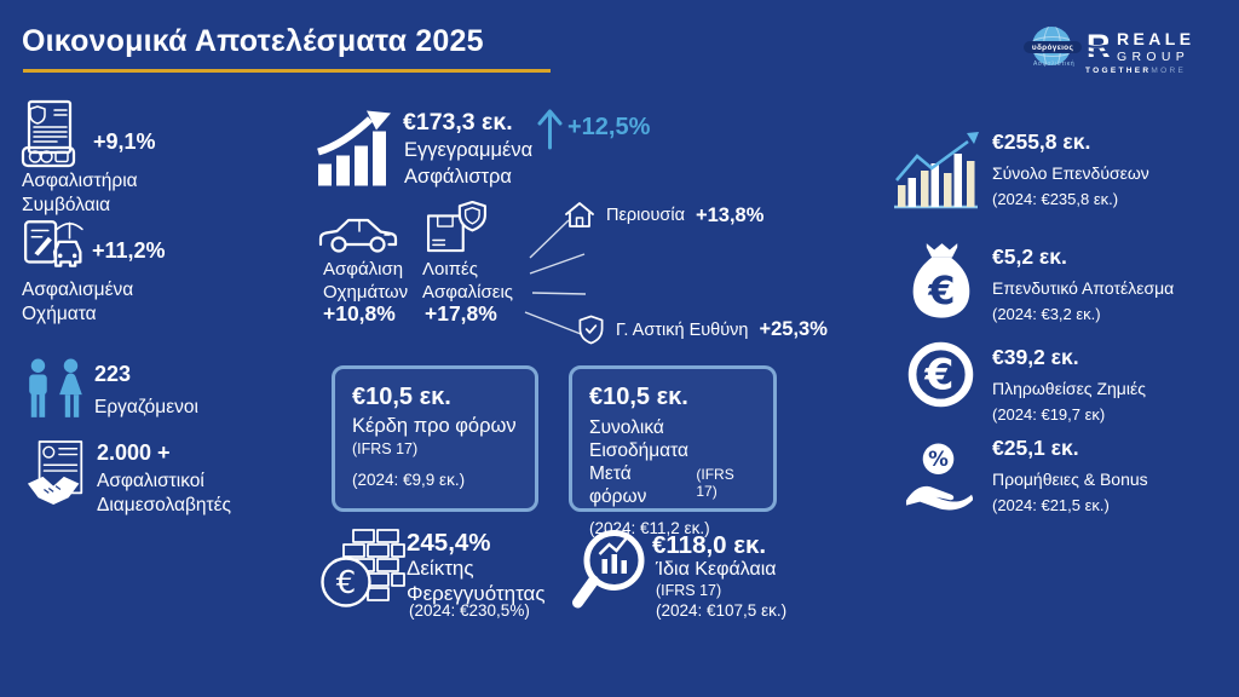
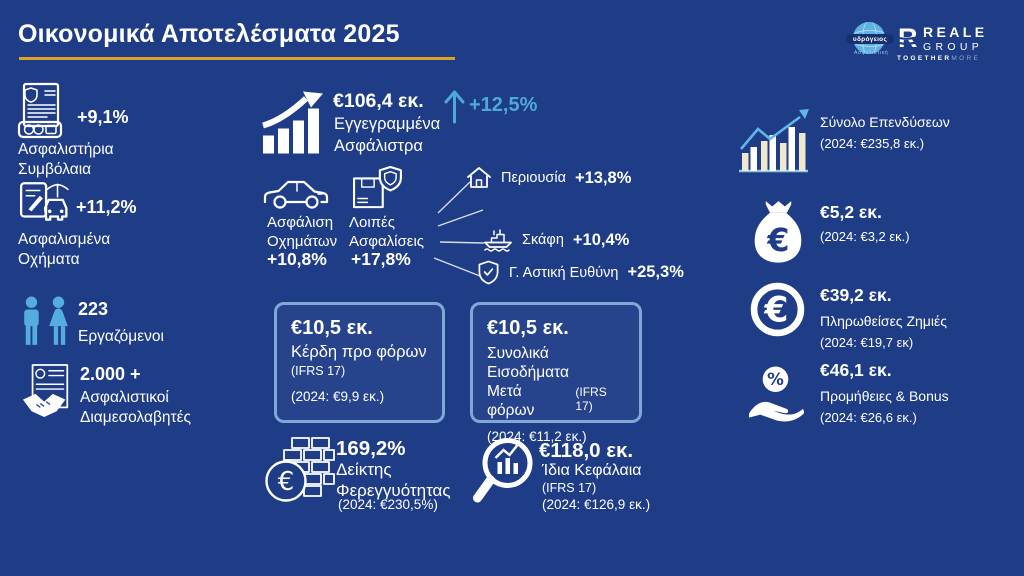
  Οικονομικά Αποτελέσματα 2025
  REALE
  GROUP
  +9,1%
  Ασφαλιστήρια
  Συμβόλαια
  +11,2%
  Ασφαλισμένα
  Οχήματα
  223
  Εργαζόμενοι
  2.000 +
  Ασφαλιστικοί
  Διαμεσολαβητές
- €173,3 εκ.
+ €106,4 εκ.
  Εγγεγραμμένα
  Ασφάλιστρα
  +12,5%
  Ασφάλιση
  Οχημάτων
  +10,8%
  Λοιπές
  Ασφαλίσεις
  +17,8%
  Περιουσία
  +13,8%
+ Σκάφη
+ +10,4%
  Γ. Αστική Ευθύνη
  +25,3%
  €10,5 εκ.
  Κέρδη προ φόρων
  (IFRS 17)
  (2024: €9,9 εκ.)
  €10,5 εκ.
  Συνολικά Εισοδήματα
  Μετά φόρων
  (IFRS 17)
  (2024: €11,2 εκ.)
  €
- 245,4%
+ 169,2%
  Δείκτης
  Φερεγγυότητας
  (2024: €230,5%)
  €118,0 εκ.
  Ίδια Κεφάλαια
  (IFRS 17)
- (2024: €107,5 εκ.)
+ (2024: €126,9 εκ.)
- €255,8 εκ.
  Σύνολο Επενδύσεων
  (2024: €235,8 εκ.)
  €
  €5,2 εκ.
- Επενδυτικό Αποτέλεσμα
  (2024: €3,2 εκ.)
  €
  €39,2 εκ.
  Πληρωθείσες Ζημιές
  (2024: €19,7 εκ)
  %
- €25,1 εκ.
+ €46,1 εκ.
  Προμήθειες & Bonus
- (2024: €21,5 εκ.)
+ (2024: €26,6 εκ.)
